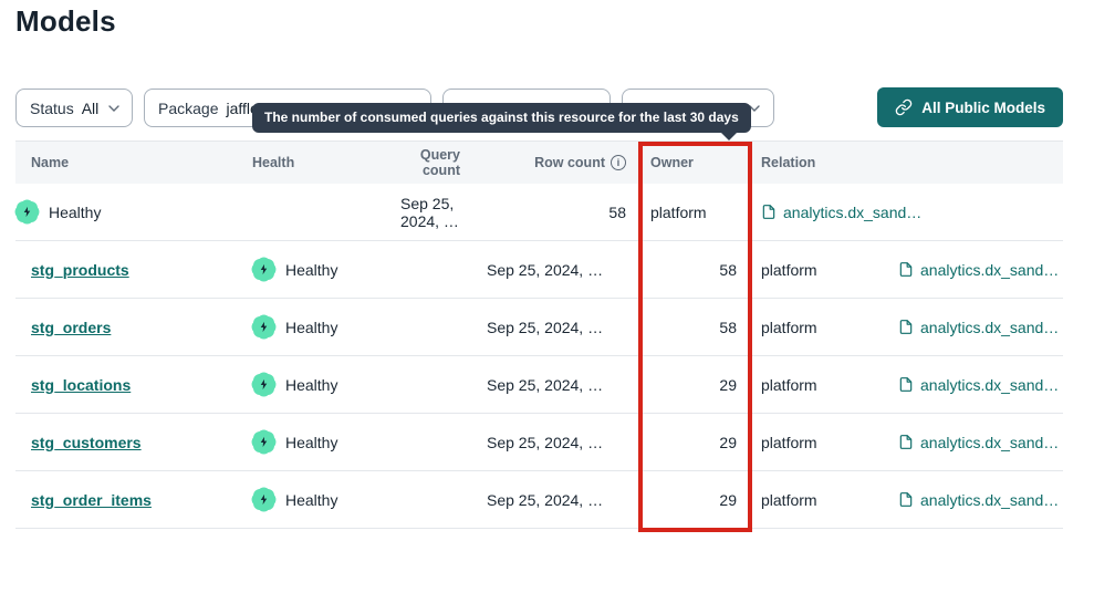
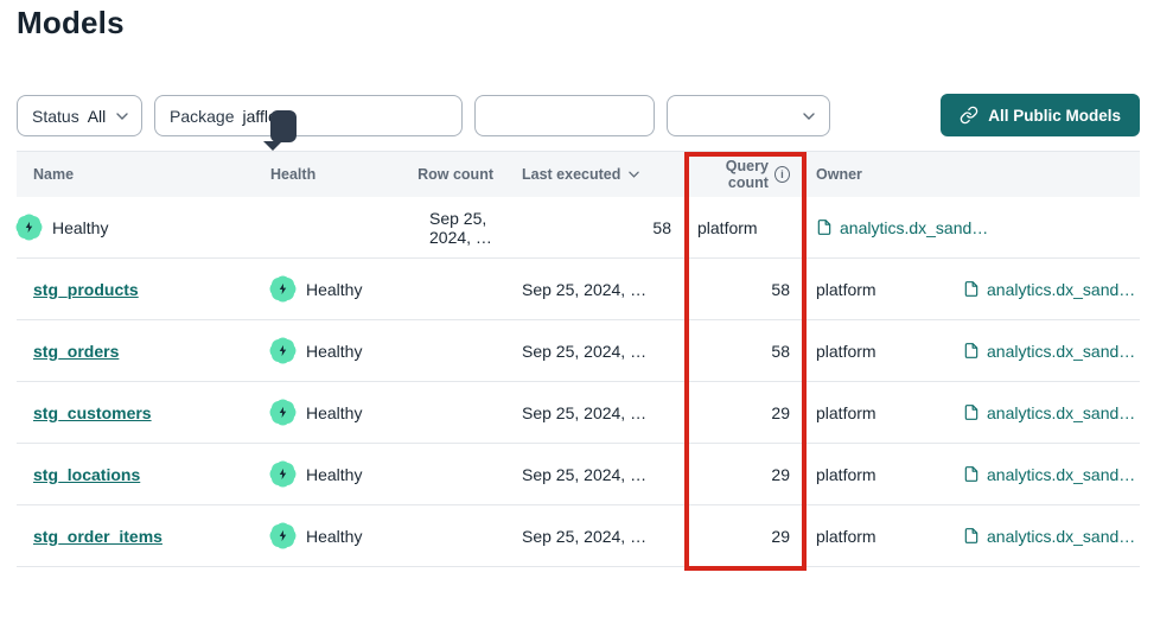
  Models
  Status
  All
  Package
  jaffl
  All Public Models
- The number of consumed queries against this resource for the last 30 days
  Name
  Health
- Query count
+ Row count
+ Last executed
- Row count
+ Query count
  i
  Owner
- Relation
  Healthy
  Sep 25, 2024, …
  58
  platform
  analytics.dx_sand…
  stg_products
  Healthy
  Sep 25, 2024, …
  58
  platform
  analytics.dx_sand…
  stg_orders
  Healthy
  Sep 25, 2024, …
  58
  platform
  analytics.dx_sand…
- stg_locations
+ stg_customers
  Healthy
  Sep 25, 2024, …
  29
  platform
  analytics.dx_sand…
- stg_customers
+ stg_locations
  Healthy
  Sep 25, 2024, …
  29
  platform
  analytics.dx_sand…
  stg_order_items
  Healthy
  Sep 25, 2024, …
  29
  platform
  analytics.dx_sand…
